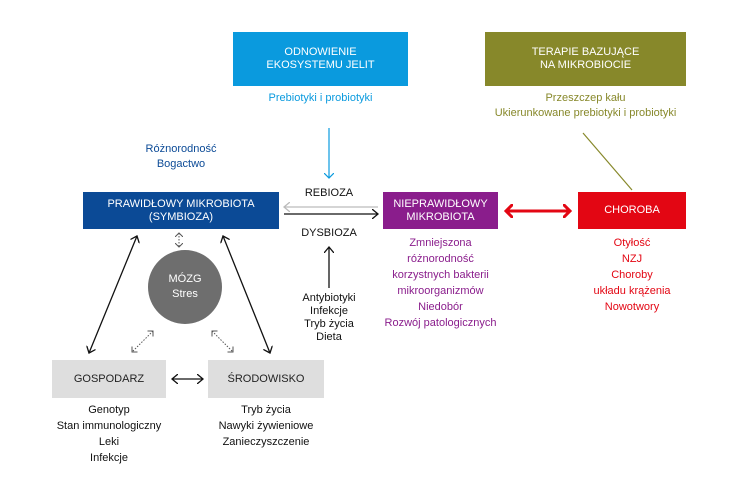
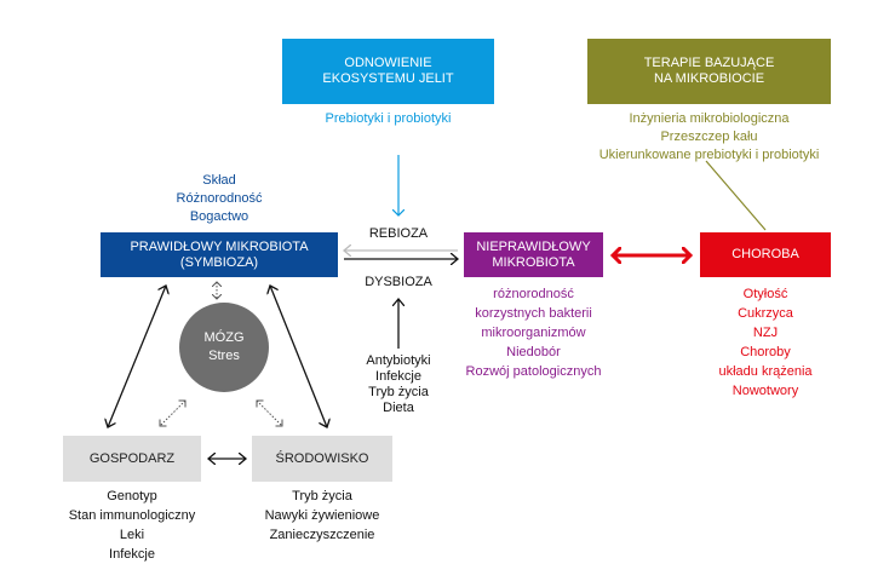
  ODNOWIENIE
  EKOSYSTEMU JELIT
  Prebiotyki i probiotyki
  TERAPIE BAZUJĄCE
  NA MIKROBIOCIE
+ Inżynieria mikrobiologiczna
  Przeszczep kału
  Ukierunkowane prebiotyki i probiotyki
+ Skład
  Różnorodność
  Bogactwo
  PRAWIDŁOWY MIKROBIOTA
  (SYMBIOZA)
  REBIOZA
  DYSBIOZA
  Antybiotyki
  Infekcje
  Tryb życia
  Dieta
  NIEPRAWIDŁOWY
  MIKROBIOTA
- Zmniejszona
  różnorodność
  korzystnych bakterii
  mikroorganizmów
  Niedobór
  Rozwój patologicznych
  CHOROBA
  Otyłość
+ Cukrzyca
  NZJ
  Choroby
  układu krążenia
  Nowotwory
  MÓZG
  Stres
  GOSPODARZ
  Genotyp
  Stan immunologiczny
  Leki
  Infekcje
  ŚRODOWISKO
  Tryb życia
  Nawyki żywieniowe
  Zanieczyszczenie
